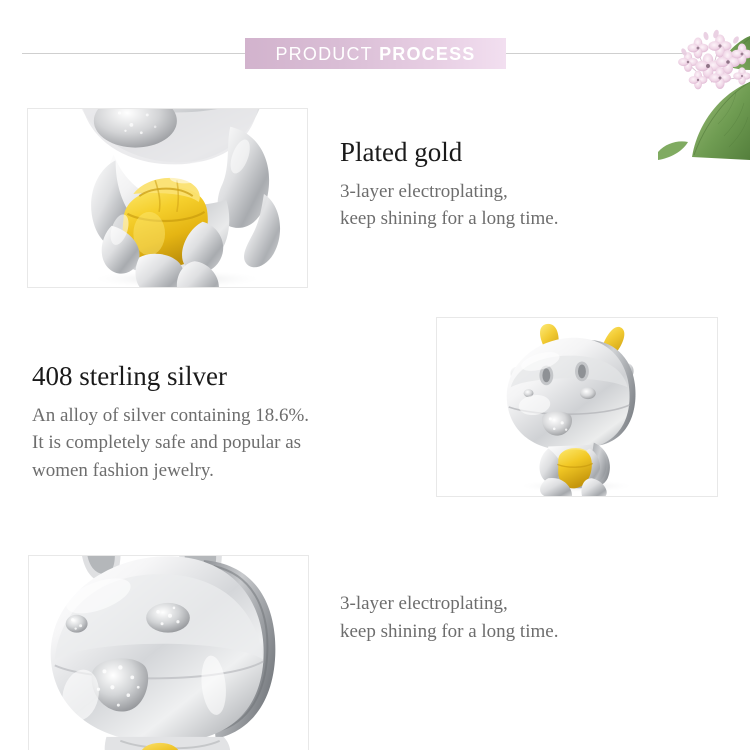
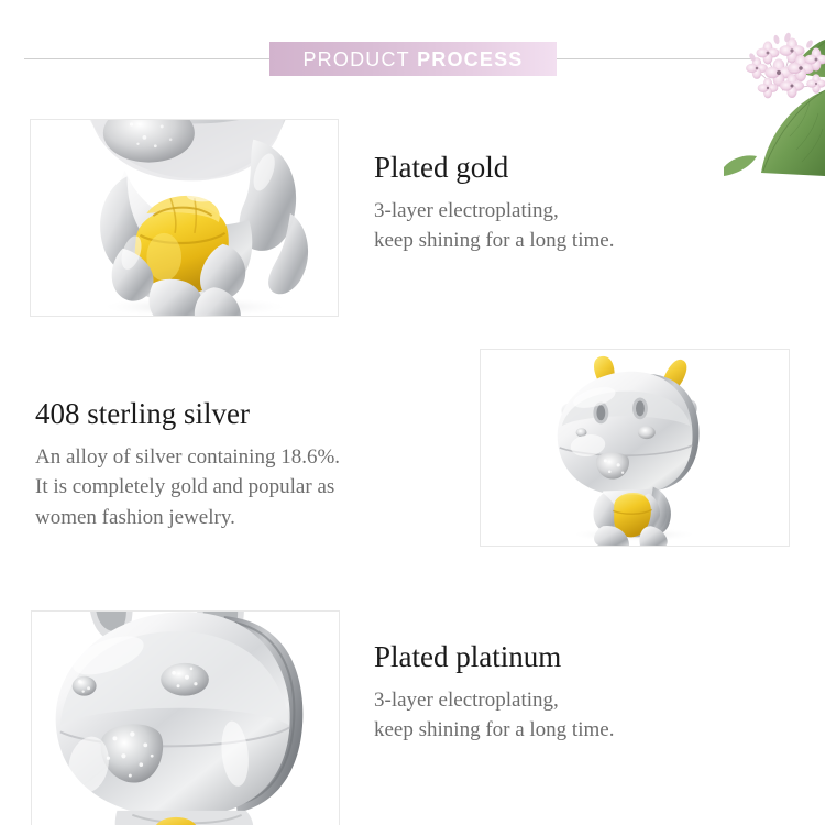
  PRODUCT PROCESS
  Plated gold
  3-layer electroplating,
  keep shining for a long time.
  408 sterling silver
  An alloy of silver containing 18.6%.
- It is completely safe and popular as
+ It is completely gold and popular as
  women fashion jewelry.
+ Plated platinum
  3-layer electroplating,
  keep shining for a long time.
